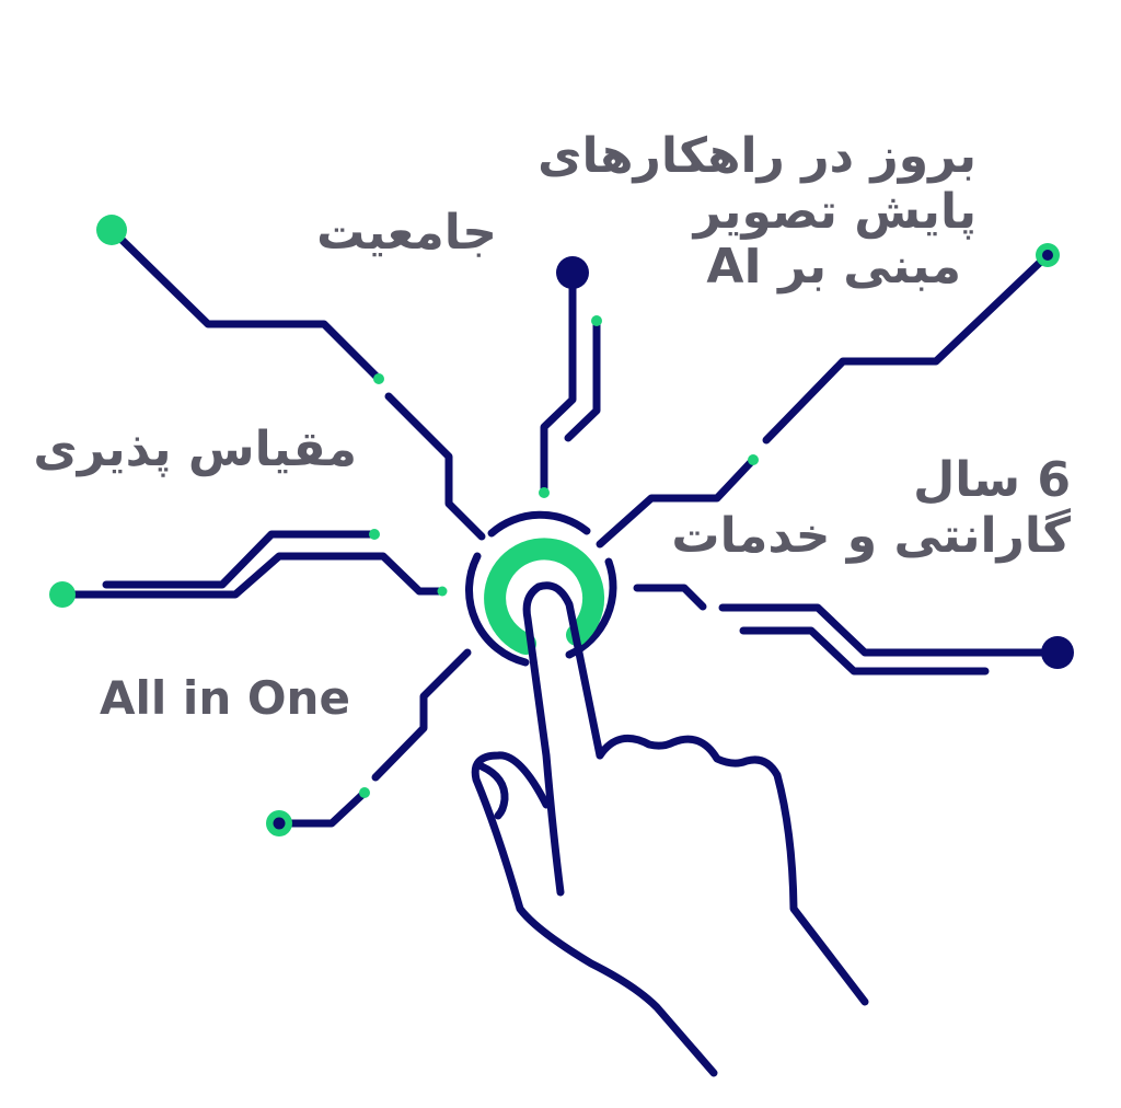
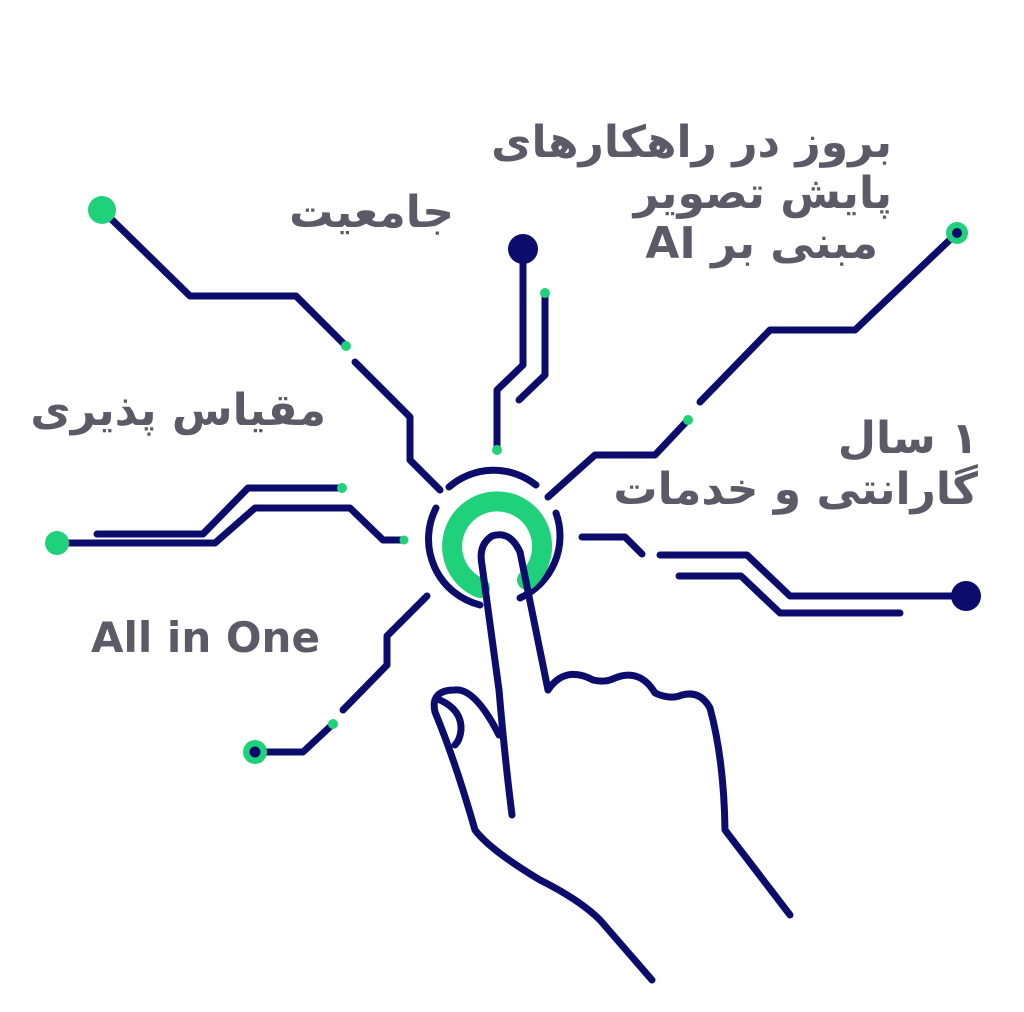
  بروز در راهکارهای
  پایش تصویر
  مبنی بر AI
  جامعیت
  مقیاس پذیری
- 6 سال
+ ۱ سال
  گارانتی و خدمات
  All in One
